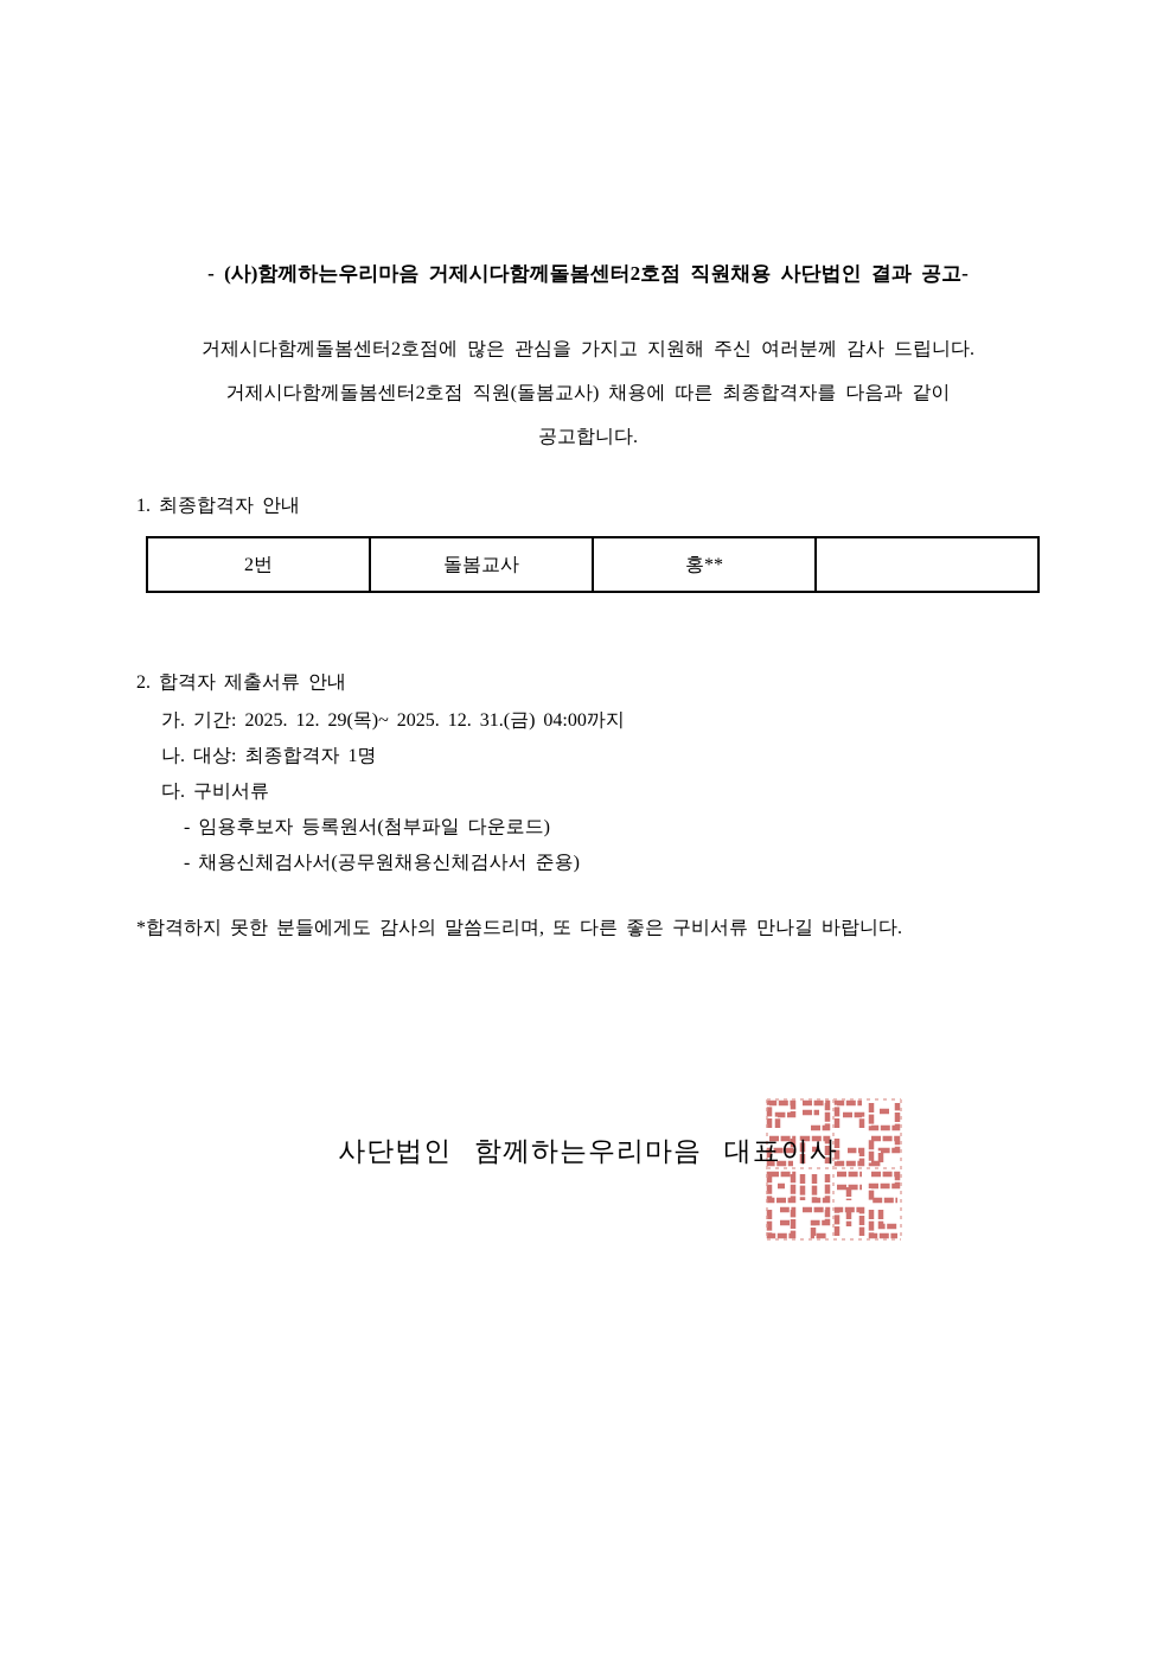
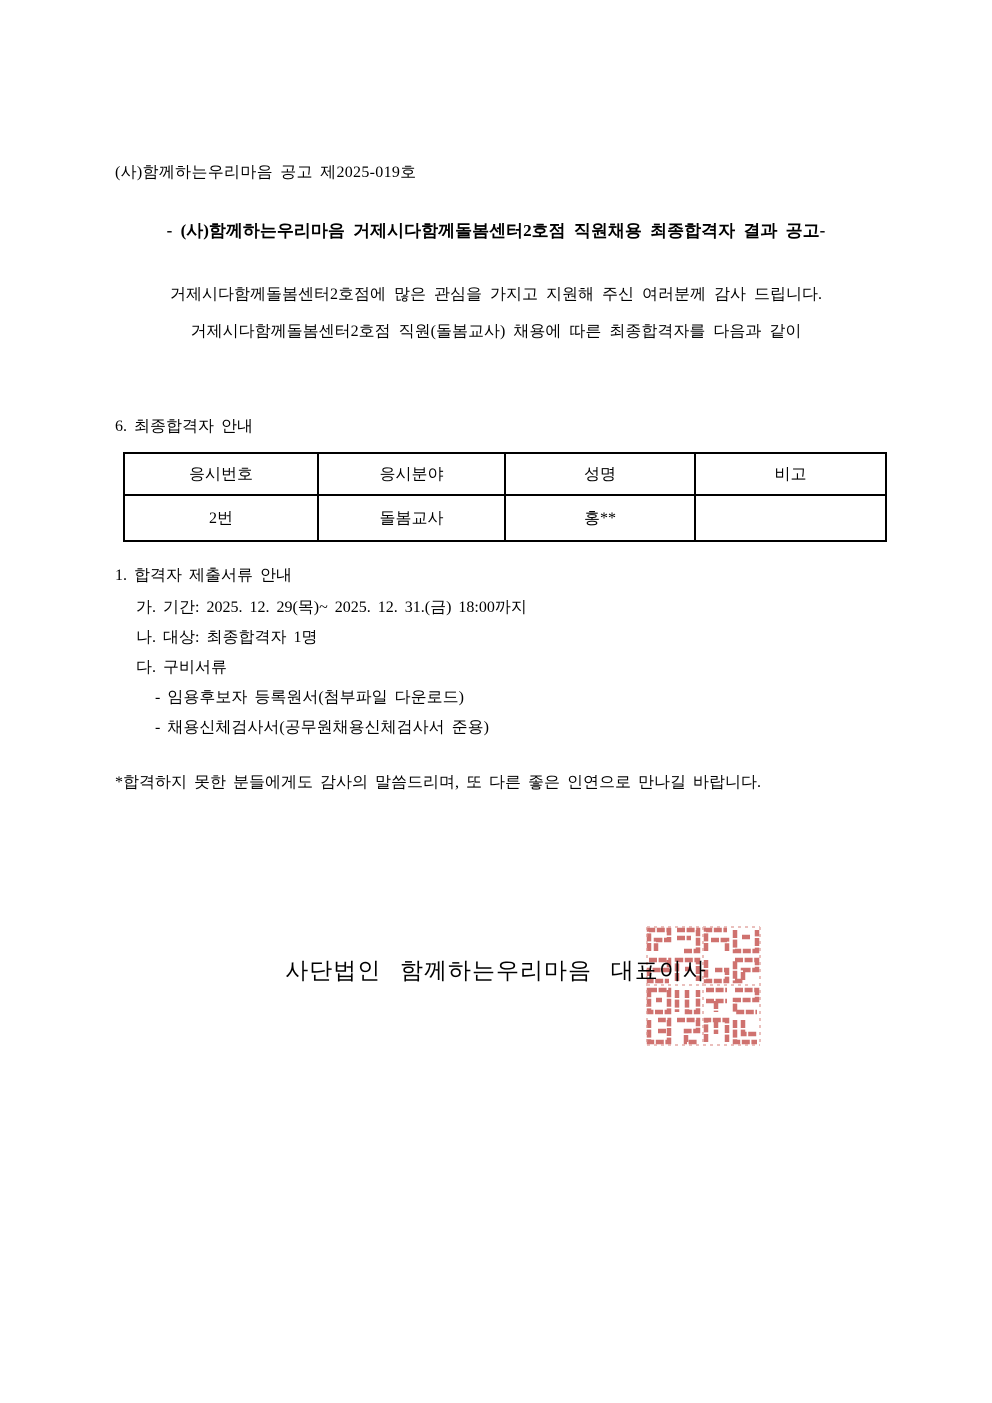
+ (사)함께하는우리마음 공고 제2025-019호
- - (사)함께하는우리마음 거제시다함께돌봄센터2호점 직원채용 사단법인 결과 공고-
+ - (사)함께하는우리마음 거제시다함께돌봄센터2호점 직원채용 최종합격자 결과 공고-
  거제시다함께돌봄센터2호점에 많은 관심을 가지고 지원해 주신 여러분께 감사 드립니다.
  거제시다함께돌봄센터2호점 직원(돌봄교사) 채용에 따른 최종합격자를 다음과 같이
- 공고합니다.
- 1. 최종합격자 안내
+ 6. 최종합격자 안내
+ 응시번호	응시분야	성명	비고
  2번	돌봄교사	홍**
- 2. 합격자 제출서류 안내
+ 1. 합격자 제출서류 안내
- 가. 기간: 2025. 12. 29(목)~ 2025. 12. 31.(금) 04:00까지
+ 가. 기간: 2025. 12. 29(목)~ 2025. 12. 31.(금) 18:00까지
  나. 대상: 최종합격자 1명
  다. 구비서류
  - 임용후보자 등록원서(첨부파일 다운로드)
  - 채용신체검사서(공무원채용신체검사서 준용)
- *합격하지 못한 분들에게도 감사의 말씀드리며, 또 다른 좋은 구비서류 만나길 바랍니다.
+ *합격하지 못한 분들에게도 감사의 말씀드리며, 또 다른 좋은 인연으로 만나길 바랍니다.
  사단법인 함께하는우리마음 대표이사
